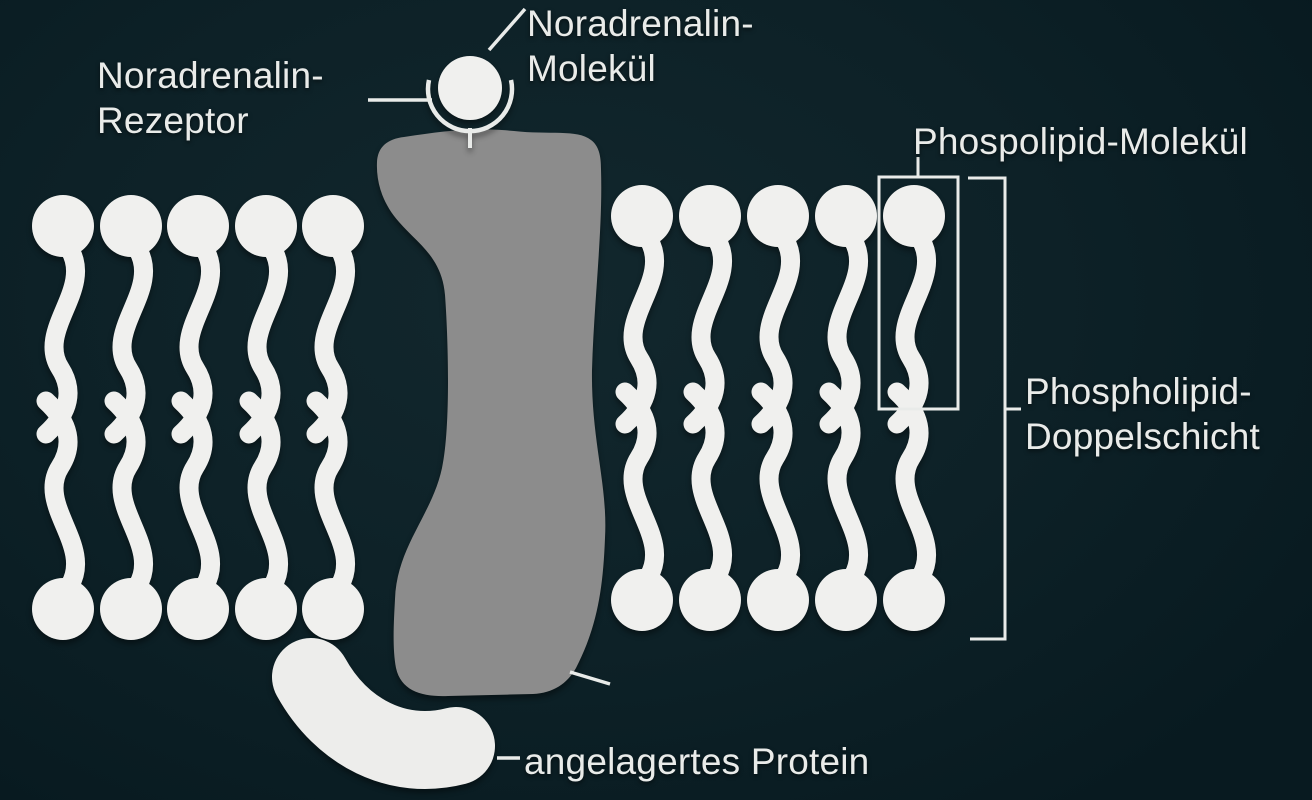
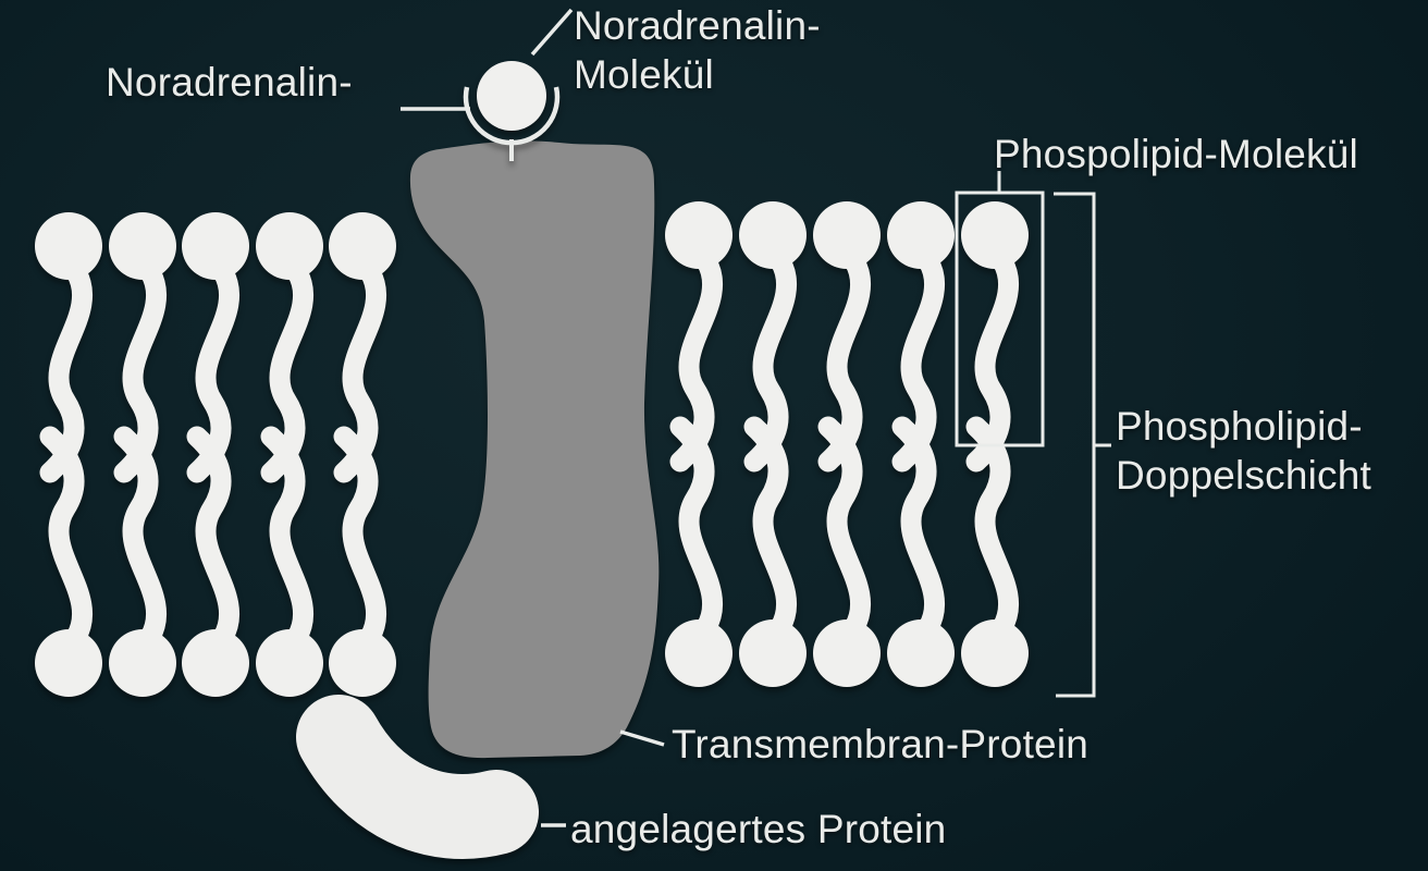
  Noradrenalin-
  Molekül
  Noradrenalin-
- Rezeptor
  Phospolipid-Molekül
  Phospholipid-
  Doppelschicht
+ Transmembran-Protein
  angelagertes Protein
